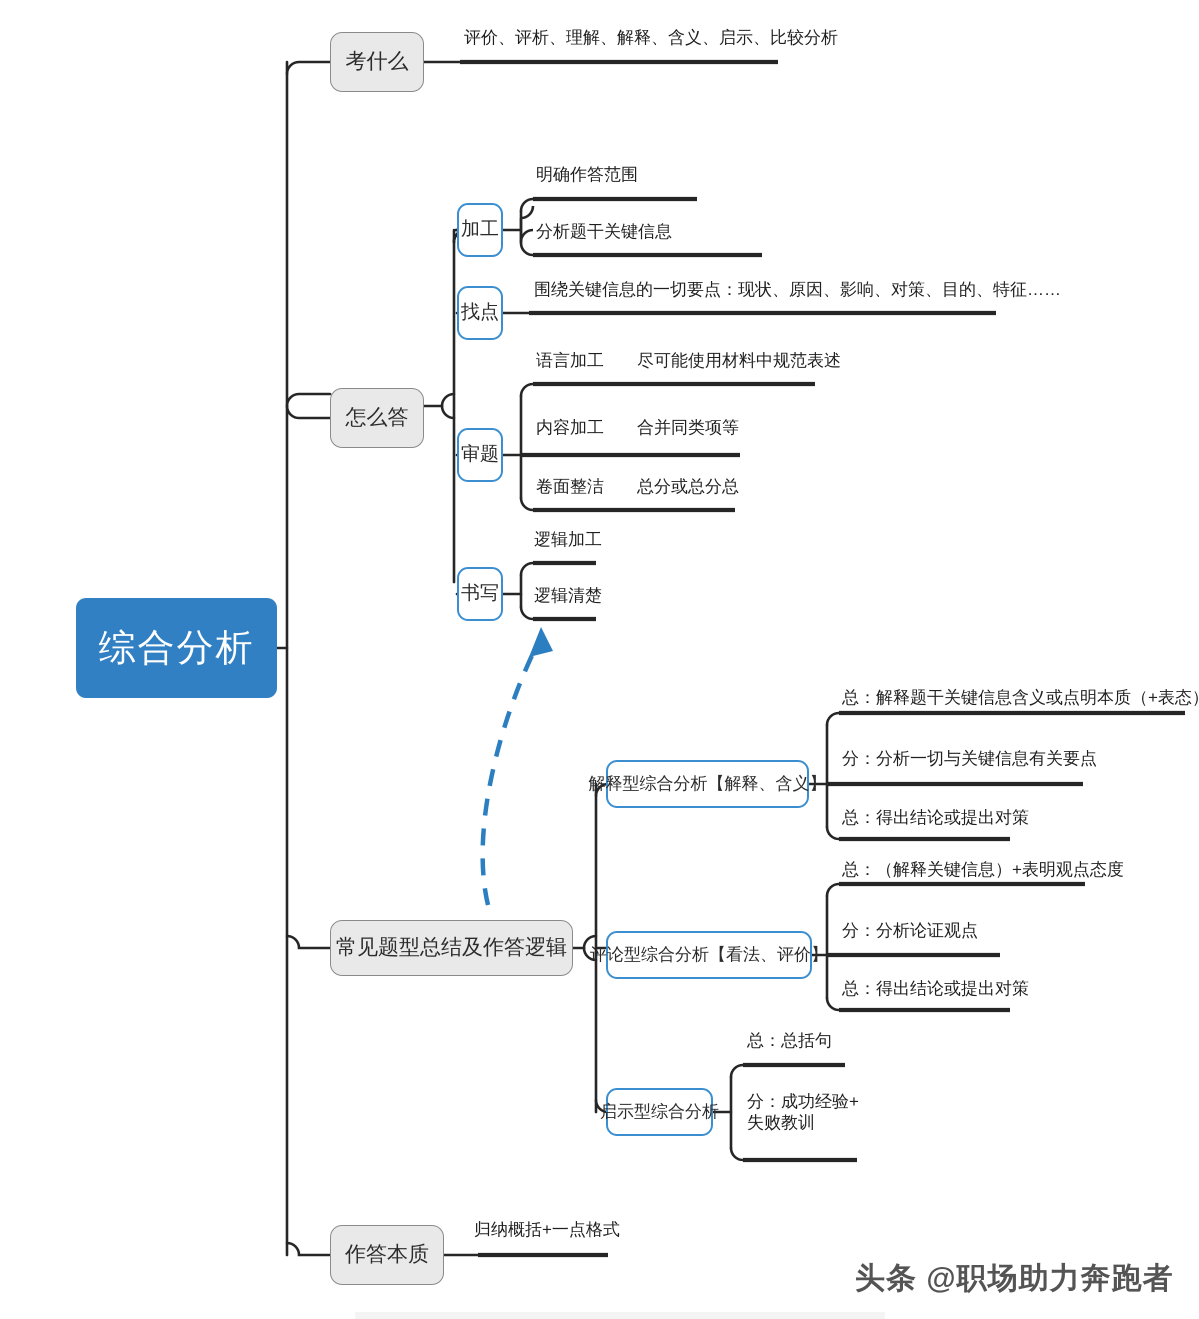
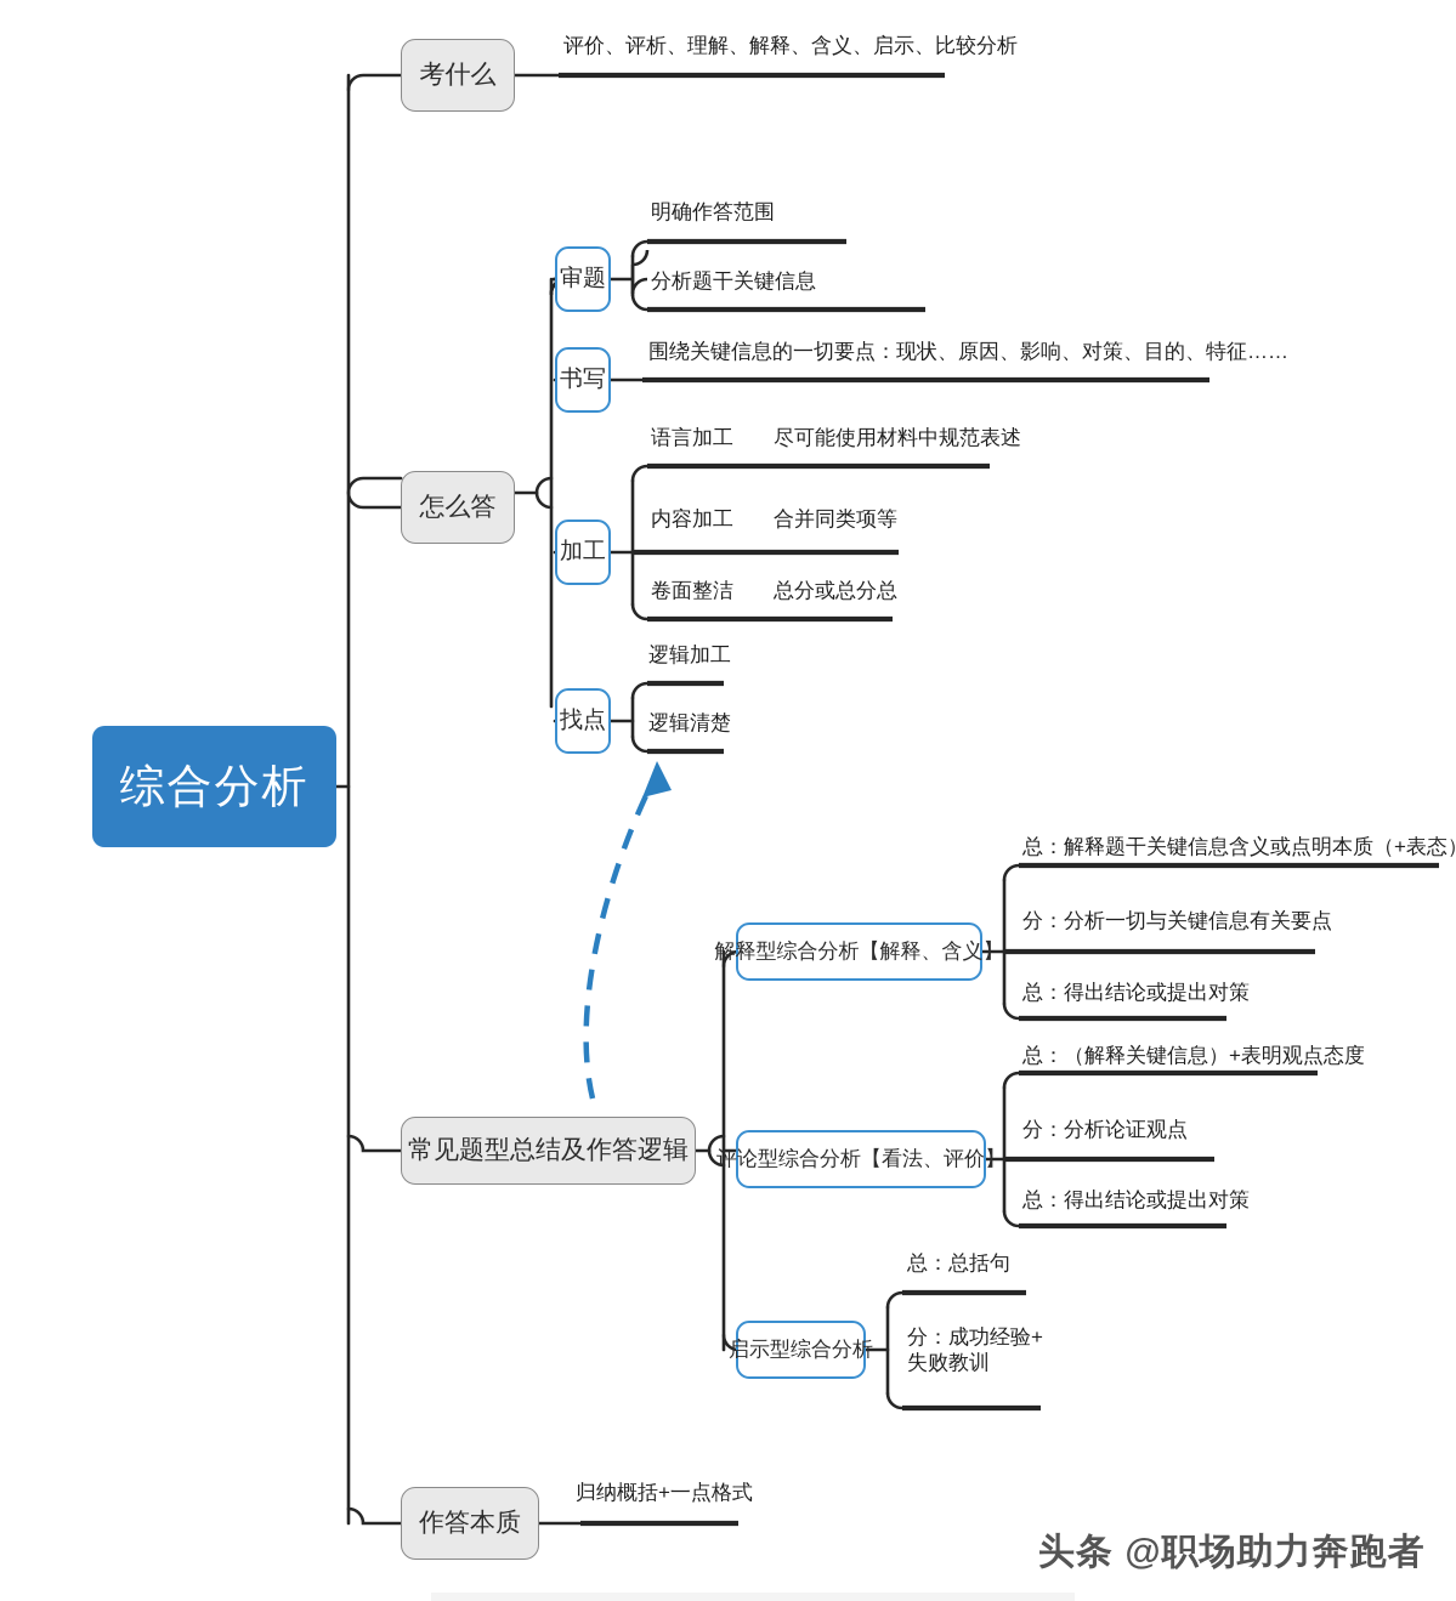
  综合分析
  考什么
  怎么答
  常见题型总结及作答逻辑
  作答本质
- 加工
+ 审题
- 找点
+ 书写
- 审题
+ 加工
- 书写
+ 找点
  解释型综合分析【解释、含义】
  评论型综合分析【看法、评价】
  启示型综合分析
  评价、评析、理解、解释、含义、启示、比较分析
  明确作答范围
  分析题干关键信息
  围绕关键信息的一切要点：现状、原因、影响、对策、目的、特征……
  语言加工
  尽可能使用材料中规范表述
  内容加工
  合并同类项等
  卷面整洁
  总分或总分总
  逻辑加工
  逻辑清楚
  总：解释题干关键信息含义或点明本质（+表态
  分：分析一切与关键信息有关要点
  总：得出结论或提出对策
  总：（解释关键信息）+表明观点态度
  分：分析论证观点
  总：得出结论或提出对策
  总：总括句
  分：成功经验+ 失败教训
  归纳概括+一点格式
  头条 @职场助力奔跑者
